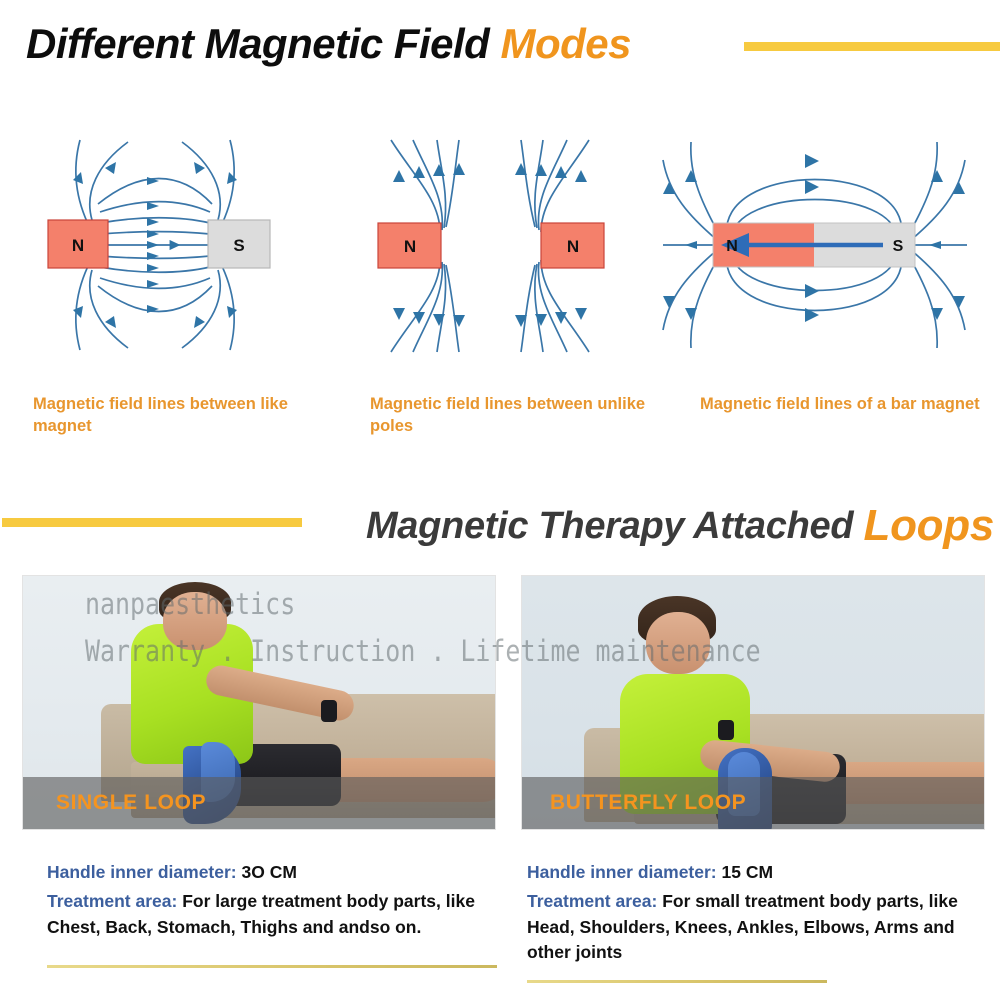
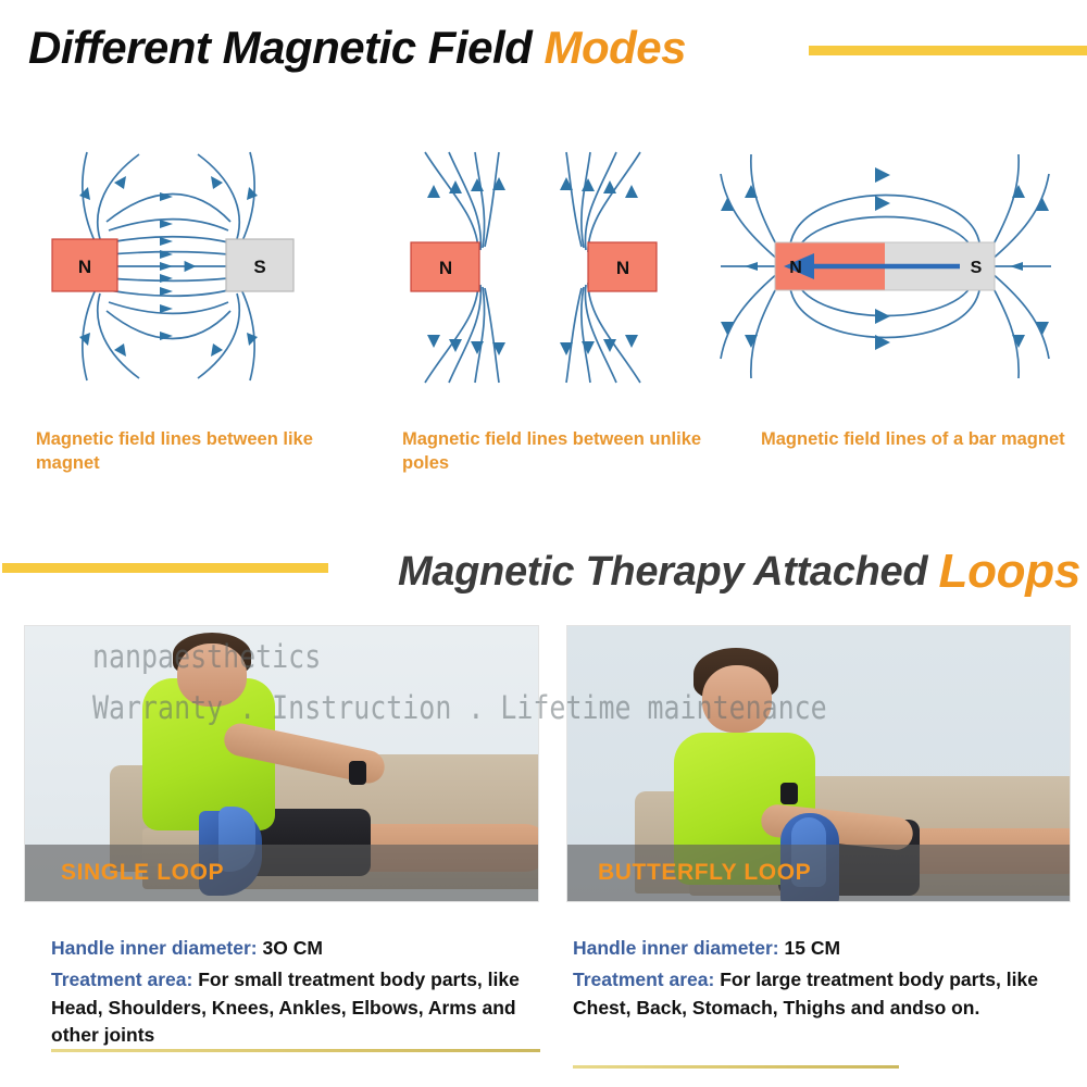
  Different Magnetic Field
  Modes
  N
  S
  N
  N
  N
  S
  Magnetic field lines between like magnet
  Magnetic field lines between unlike poles
  Magnetic field lines of a bar magnet
  Magnetic Therapy Attached
  Loops
  SINGLE LOOP
  BUTTERFLY LOOP
  nanpaesthetics
  Warranty . Instruction . Lifetime maintenance
  Handle inner diameter: 3O CM
- Treatment area: For large treatment body parts, like Chest, Back, Stomach, Thighs and andso on.
+ Treatment area: For small treatment body parts, like Head, Shoulders, Knees, Ankles, Elbows, Arms and other joints
  Handle inner diameter: 15 CM
- Treatment area: For small treatment body parts, like Head, Shoulders, Knees, Ankles, Elbows, Arms and other joints
+ Treatment area: For large treatment body parts, like Chest, Back, Stomach, Thighs and andso on.
